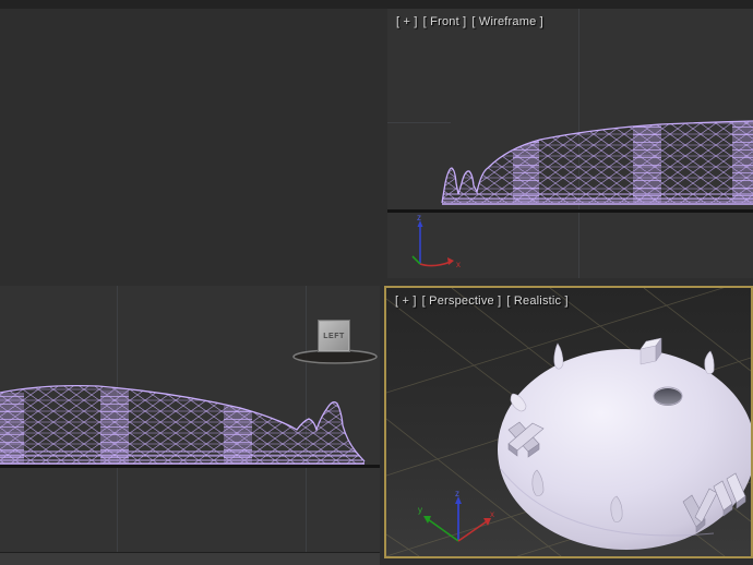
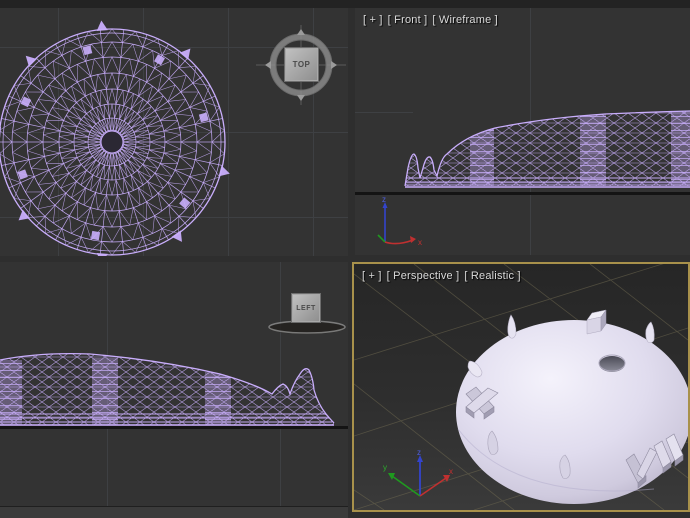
+ TOP
  z
  x
  [ + ]
  [ Front ]
  [ Wireframe ]
  z
  y
  x
  [ + ]
  [ Perspective ]
  [ Realistic ]
